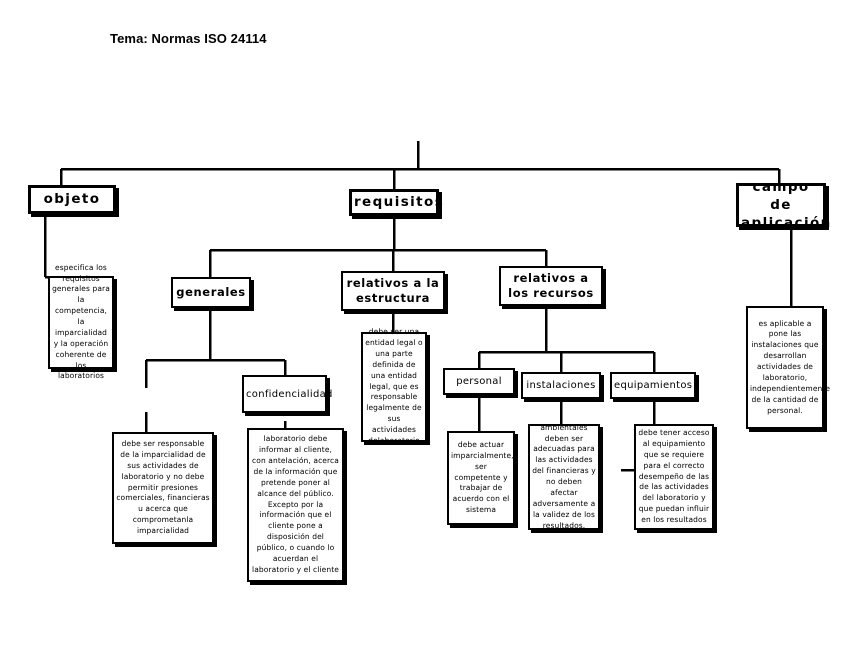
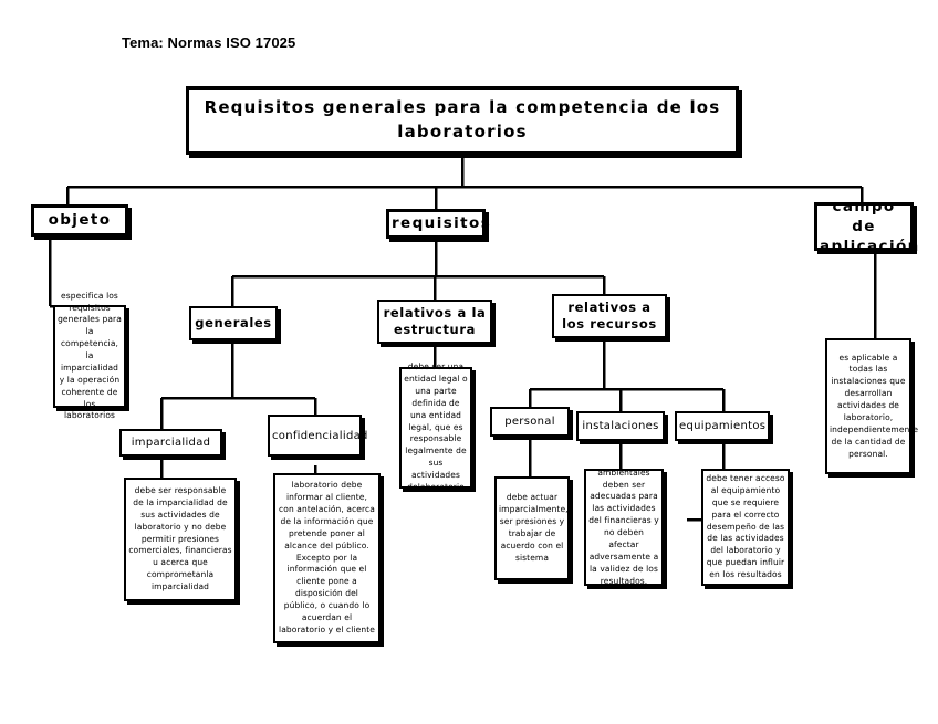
- Tema: Normas ISO 24114
+ Tema: Normas ISO 17025
+ Requisitos generales para la competencia de los laboratorios
  objeto
  requisitos
  campo de aplicación
  especifica los requisitos generales para la competencia, la imparcialidad y la operación coherente de los laboratorios
- es aplicable a pone las instalaciones que desarrollan actividades de laboratorio, independientemente de la cantidad de personal.
+ es aplicable a todas las instalaciones que desarrollan actividades de laboratorio, independientemente de la cantidad de personal.
  generales
  relativos a la estructura
  relativos a los recursos
+ imparcialidad
  confidencialidad
  personal
  instalaciones
  equipamientos
  debe ser responsable de la imparcialidad de sus actividades de laboratorio y no debe permitir presiones comerciales, financieras u acerca que comprometanla imparcialidad
  laboratorio debe informar al cliente, con antelación, acerca de la información que pretende poner al alcance del público. Excepto por la información que el cliente pone a disposición del público, o cuando lo acuerdan el laboratorio y el cliente
  debe ser una entidad legal o una parte definida de una entidad legal, que es responsable legalmente de sus actividades delaboratorio
- debe actuar imparcialmente, ser competente y trabajar de acuerdo con el sistema
+ debe actuar imparcialmente, ser presiones y trabajar de acuerdo con el sistema
  ambientales deben ser adecuadas para las actividades del financieras y no deben afectar adversamente a la validez de los resultados.
  debe tener acceso al equipamiento que se requiere para el correcto desempeño de las de las actividades del laboratorio y que puedan influir en los resultados
